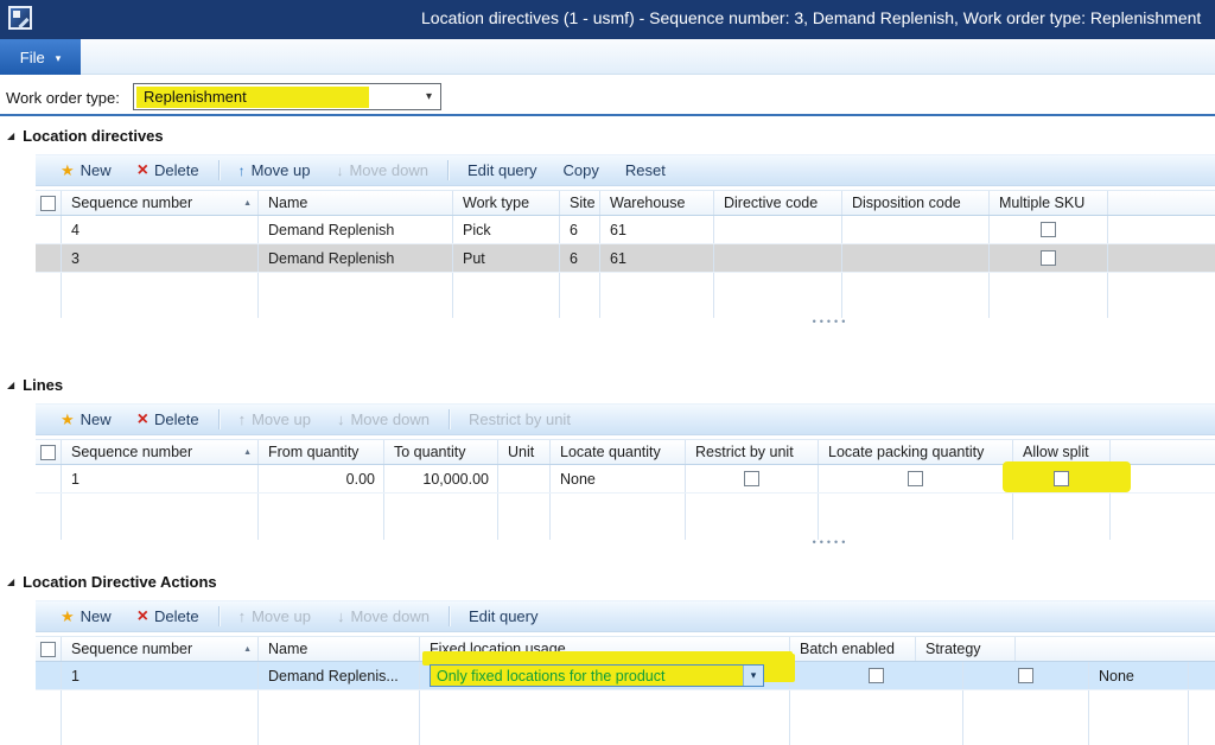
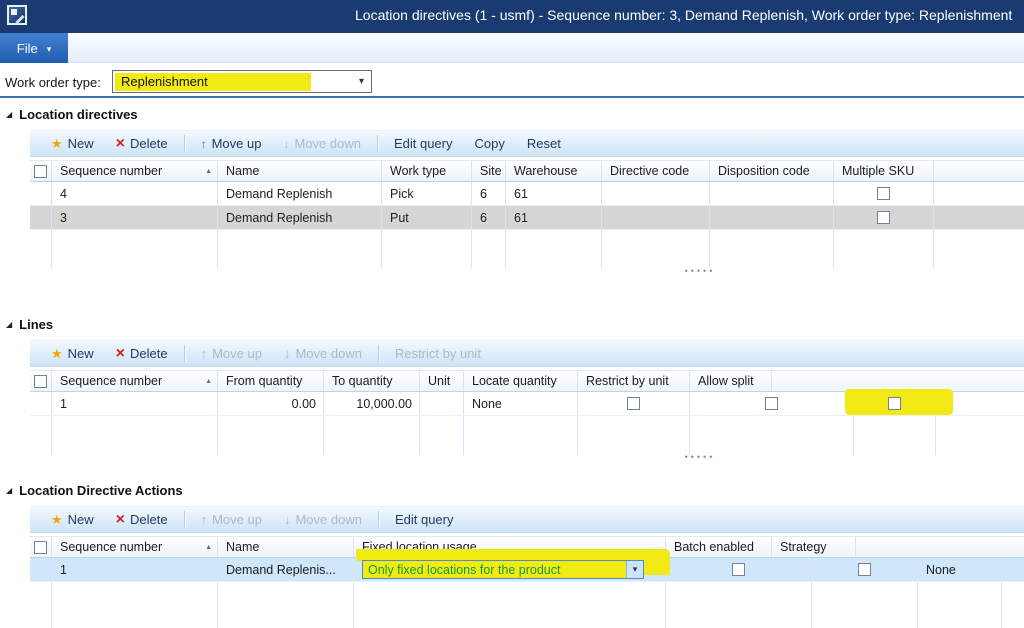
  Location directives (1 - usmf) - Sequence number: 3, Demand Replenish, Work order type: Replenishment
  File
  ▾
  Work order type:
  Replenishment
  ▾
  ◢
  Location directives
  ★
  New
  ×
  Delete
  ↑
  Move up
  ↓
  Move down
  Edit query
  Copy
  Reset
  Sequence number
  Name
  Work type
  Site
  Warehouse
  Directive code
  Disposition code
  Multiple SKU
  4
  Demand Replenish
  Pick
  6
  61
  3
  Demand Replenish
  Put
  6
  61
  •••••
  ◢
  Lines
  ★
  New
  ×
  Delete
  ↑
  Move up
  ↓
  Move down
  Restrict by unit
  Sequence number
  From quantity
  To quantity
  Unit
  Locate quantity
  Restrict by unit
- Locate packing quantity
  Allow split
  1
  0.00
  10,000.00
  None
  •••••
  ◢
  Location Directive Actions
  ★
  New
  ×
  Delete
  ↑
  Move up
  ↓
  Move down
  Edit query
  Sequence number
  Name
  Fixed location usage
  Batch enabled
  Strategy
  1
  Demand Replenis...
  Only fixed locations for the product
  ▾
  None
